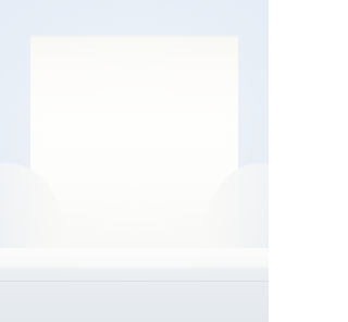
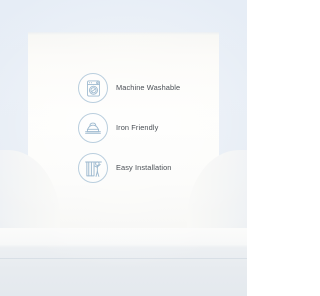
+ Machine Washable
+ Iron Friendly
+ Easy Installation
